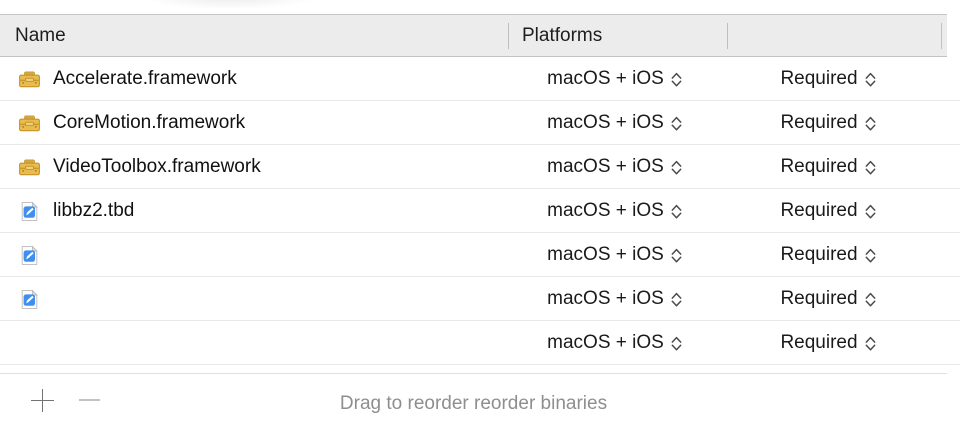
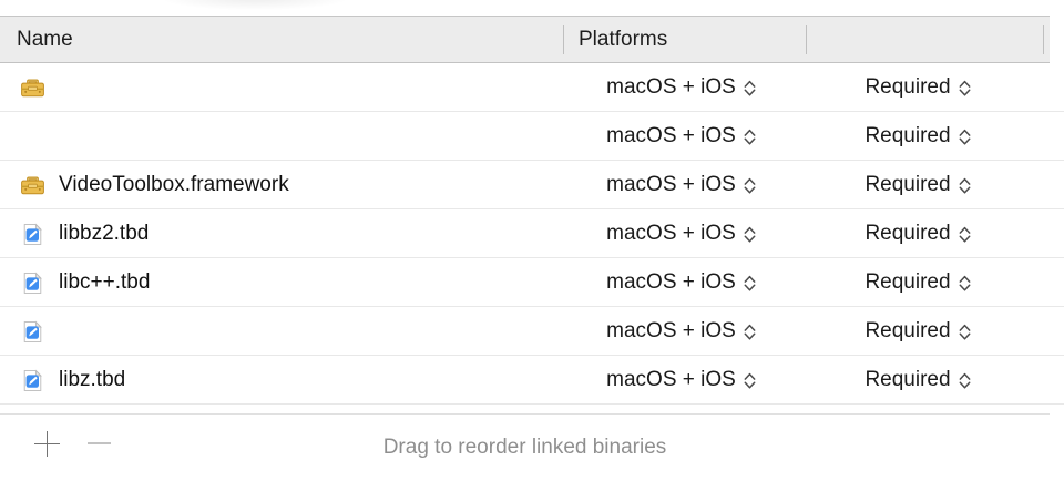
  Name
  Platforms
- Accelerate.framework
  macOS + iOS
  Required
- CoreMotion.framework
  macOS + iOS
  Required
  VideoToolbox.framework
  macOS + iOS
  Required
  libbz2.tbd
  macOS + iOS
  Required
+ libc++.tbd
  macOS + iOS
  Required
  macOS + iOS
  Required
+ libz.tbd
  macOS + iOS
  Required
- Drag to reorder reorder binaries
+ Drag to reorder linked binaries
